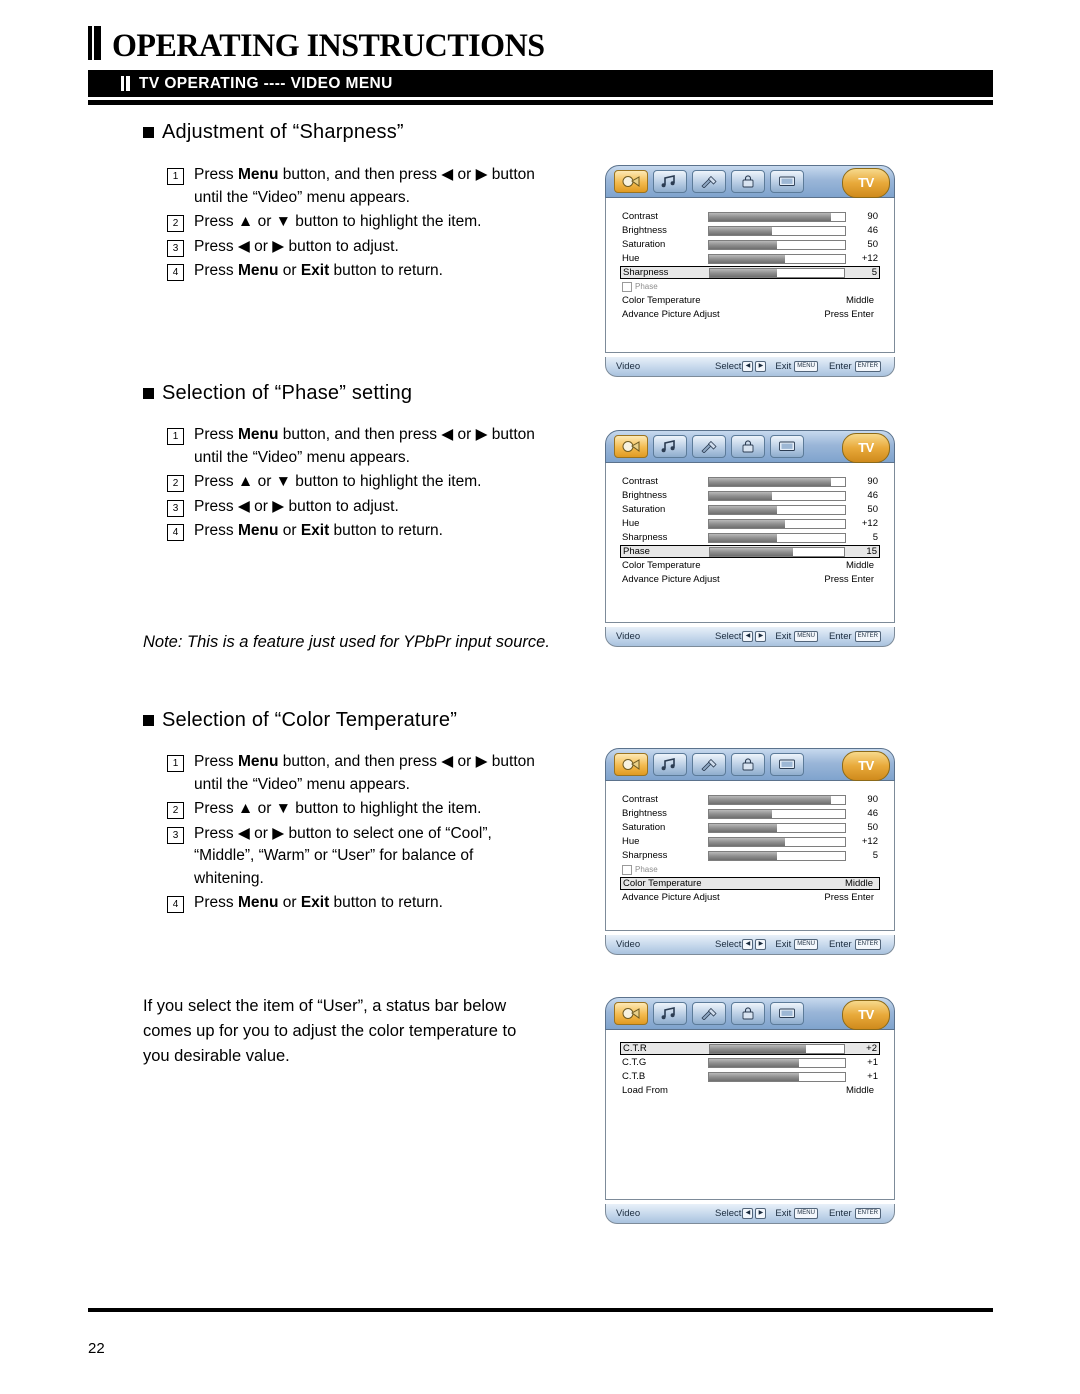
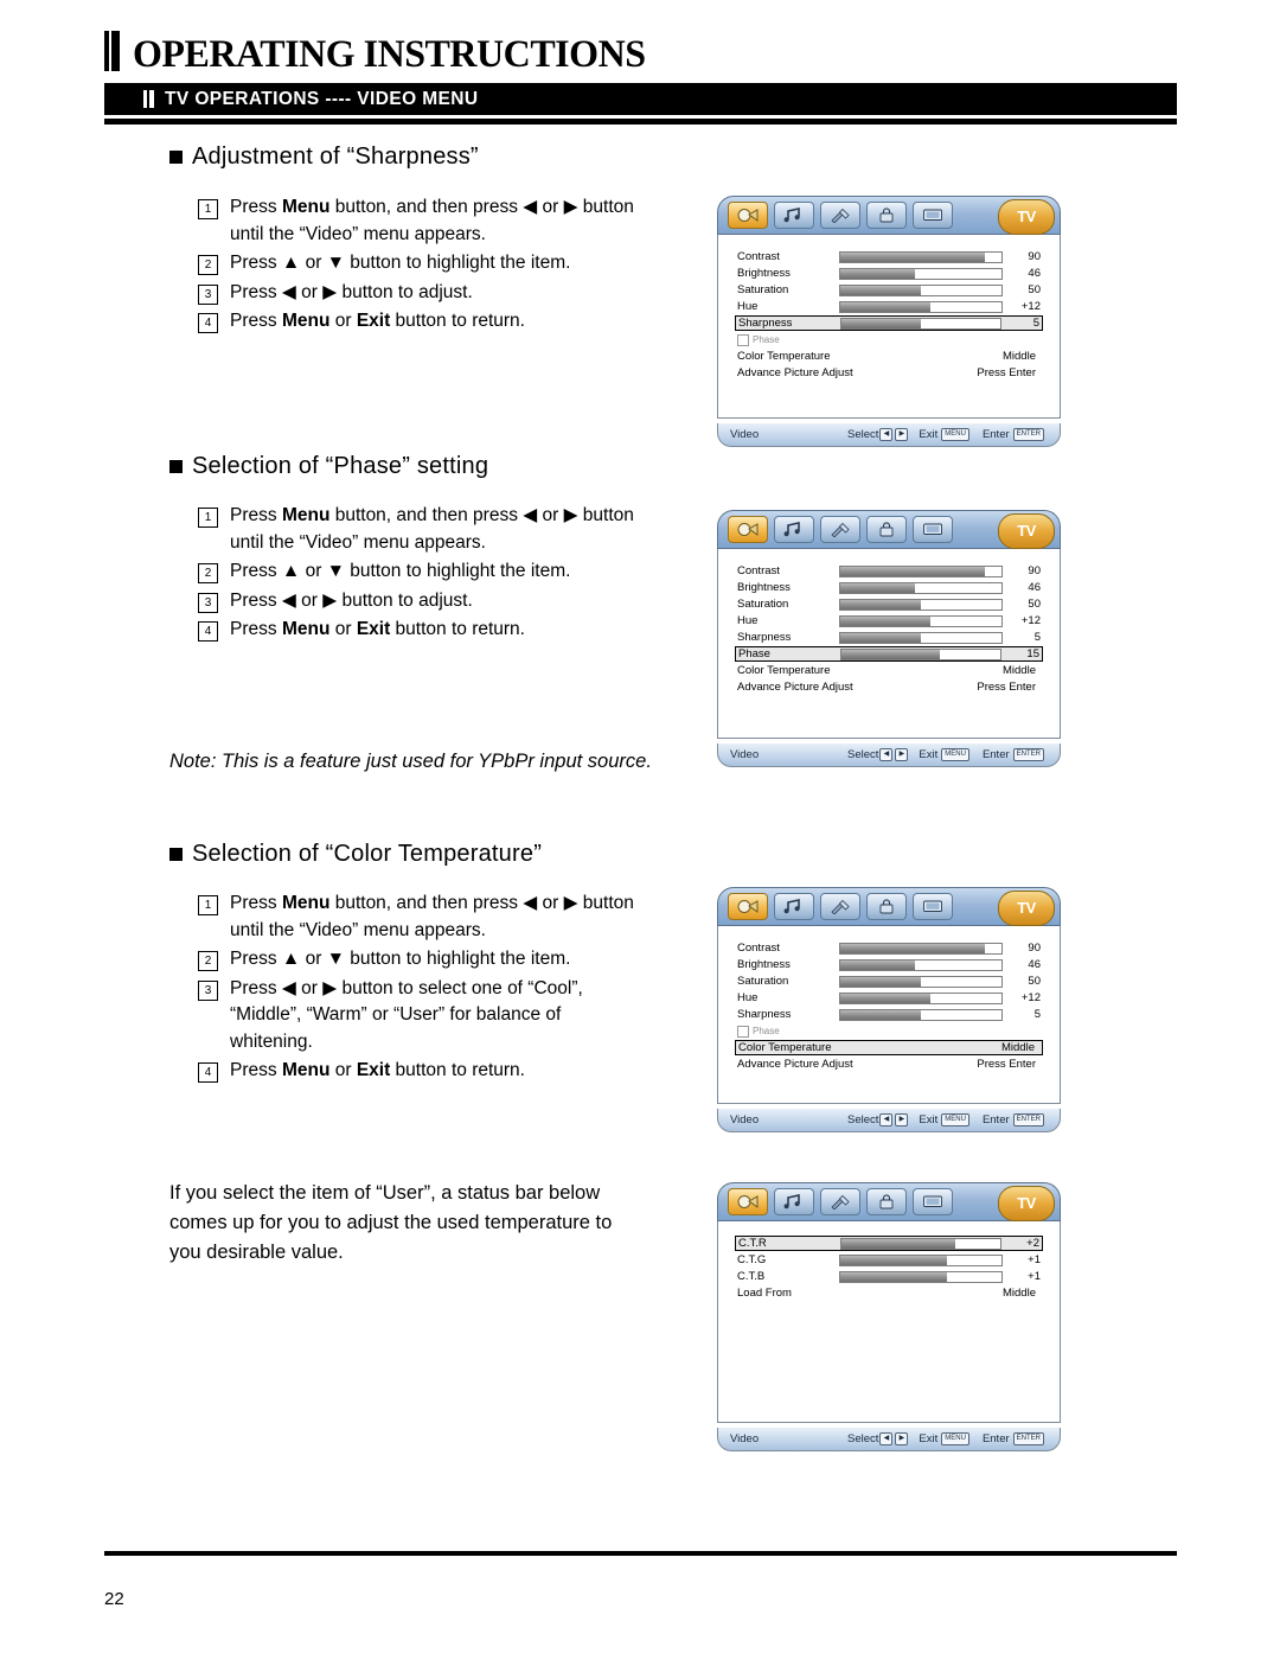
  OPERATING INSTRUCTIONS
- TV OPERATING ---- VIDEO MENU
+ TV OPERATIONS ---- VIDEO MENU
  Adjustment of “Sharpness”
  1
  Press Menu button, and then press ◀ or ▶ button until the “Video” menu appears.
  2
  Press ▲ or ▼ button to highlight the item.
  3
  Press ◀ or ▶ button to adjust.
  4
  Press Menu or Exit button to return.
  Selection of “Phase” setting
  1
  Press Menu button, and then press ◀ or ▶ button until the “Video” menu appears.
  2
  Press ▲ or ▼ button to highlight the item.
  3
  Press ◀ or ▶ button to adjust.
  4
  Press Menu or Exit button to return.
  Note: This is a feature just used for YPbPr input source.
  Selection of “Color Temperature”
  1
  Press Menu button, and then press ◀ or ▶ button until the “Video” menu appears.
  2
  Press ▲ or ▼ button to highlight the item.
  3
  Press ◀ or ▶ button to select one of “Cool”, “Middle”, “Warm” or “User” for balance of whitening.
  4
  Press Menu or Exit button to return.
- If you select the item of “User”, a status bar below comes up for you to adjust the color temperature to you desirable value.
+ If you select the item of “User”, a status bar below comes up for you to adjust the used temperature to you desirable value.
  TV
  Contrast
  90
  Brightness
  46
  Saturation
  50
  Hue
  +12
  Sharpness
  5
  Phase
  Color Temperature
  Middle
  Advance Picture Adjust
  Press Enter
  Video
  Select
  Exit
  Enter
  TV
  Contrast
  90
  Brightness
  46
  Saturation
  50
  Hue
  +12
  Sharpness
  5
  Phase
  15
  Color Temperature
  Middle
  Advance Picture Adjust
  Press Enter
  Video
  Select
  Exit
  Enter
  TV
  Contrast
  90
  Brightness
  46
  Saturation
  50
  Hue
  +12
  Sharpness
  5
  Phase
  Color Temperature
  Middle
  Advance Picture Adjust
  Press Enter
  Video
  Select
  Exit
  Enter
  TV
  C.T.R
  +2
  C.T.G
  +1
  C.T.B
  +1
  Load From
  Middle
  Video
  Select
  Exit
  Enter
  22
